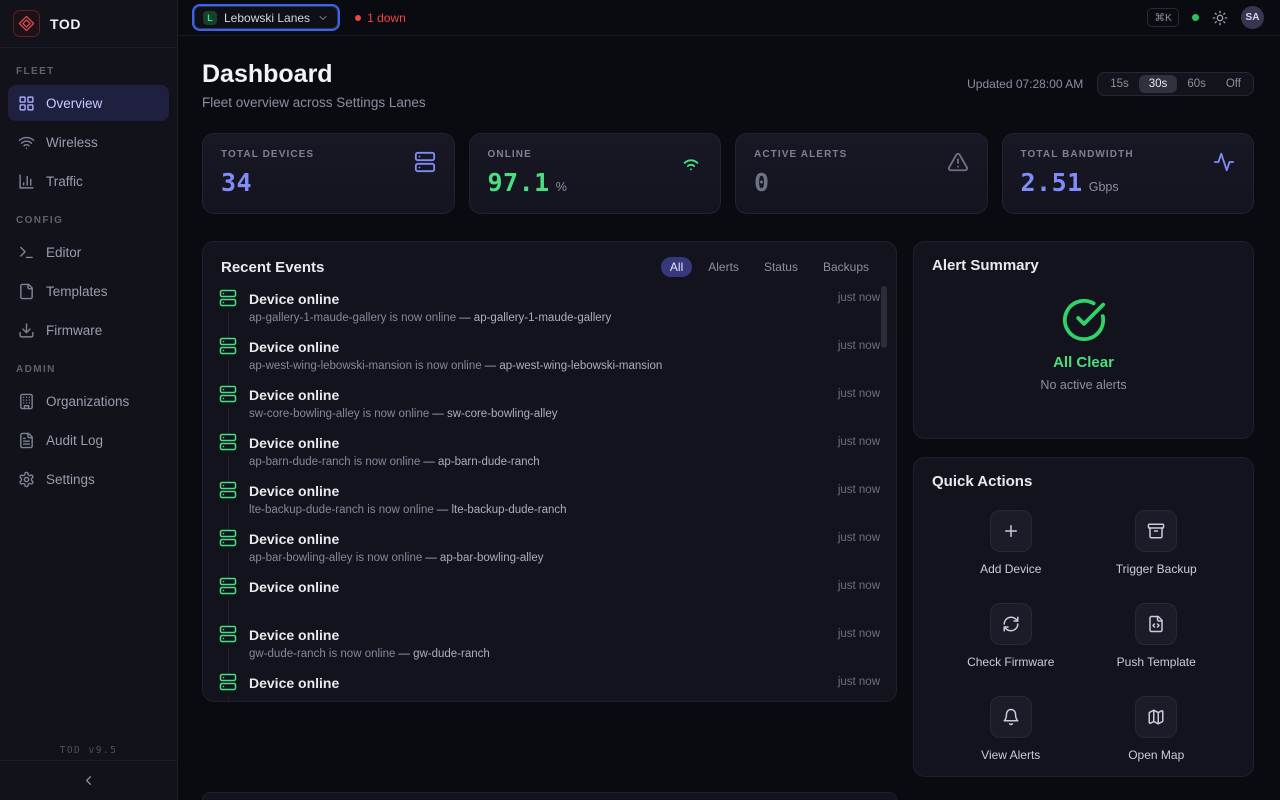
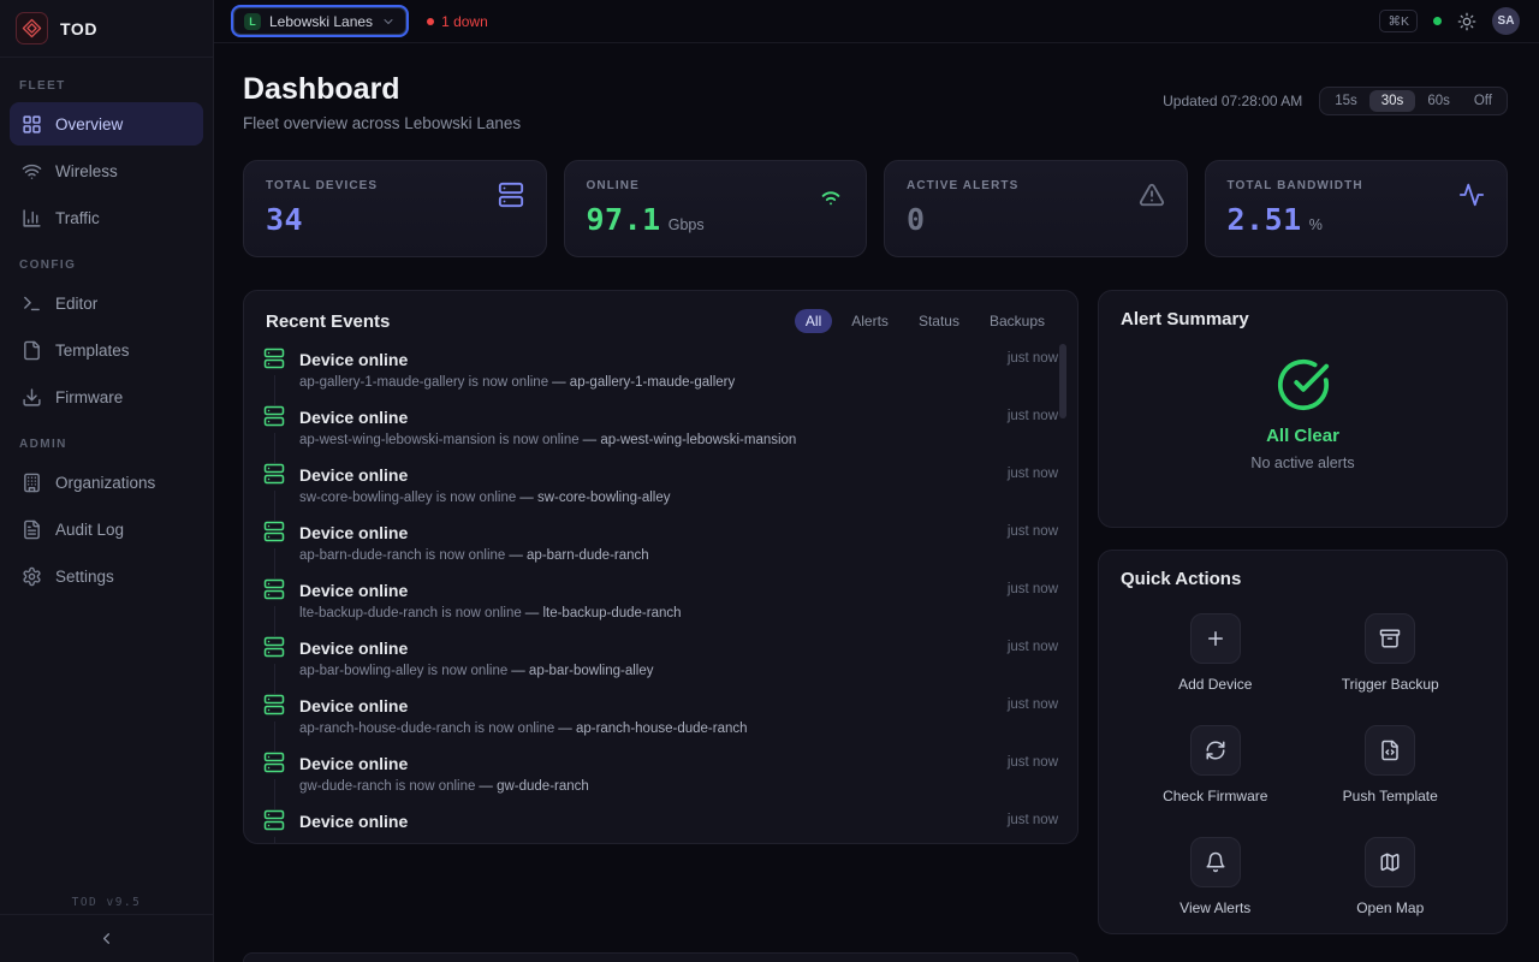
  TOD
  FLEET
  Overview
  Wireless
  Traffic
  CONFIG
  Editor
  Templates
  Firmware
  ADMIN
  Organizations
  Audit Log
  Settings
  TOD v9.5
  L
  Lebowski Lanes
  1 down
  ⌘K
  SA
  Dashboard
- Fleet overview across Settings Lanes
+ Fleet overview across Lebowski Lanes
  Updated 07:28:00 AM
  15s
  30s
  60s
  Off
  TOTAL DEVICES
  34
  ONLINE
  97.1
- %
+ Gbps
  ACTIVE ALERTS
  0
  TOTAL BANDWIDTH
  2.51
- Gbps
+ %
  Recent Events
  All
  Alerts
  Status
  Backups
  Device online
  ap-gallery-1-maude-gallery is now online — ap-gallery-1-maude-gallery
  just now
  Device online
  ap-west-wing-lebowski-mansion is now online — ap-west-wing-lebowski-mansion
  just now
  Device online
  sw-core-bowling-alley is now online — sw-core-bowling-alley
  just now
  Device online
  ap-barn-dude-ranch is now online — ap-barn-dude-ranch
  just now
  Device online
  lte-backup-dude-ranch is now online — lte-backup-dude-ranch
  just now
  Device online
  ap-bar-bowling-alley is now online — ap-bar-bowling-alley
  just now
  Device online
+ ap-ranch-house-dude-ranch is now online — ap-ranch-house-dude-ranch
  just now
  Device online
  gw-dude-ranch is now online — gw-dude-ranch
  just now
  Device online
  just now
  Alert Summary
  All Clear
  No active alerts
  Quick Actions
  Add Device
  Trigger Backup
  Check Firmware
  Push Template
  View Alerts
  Open Map
